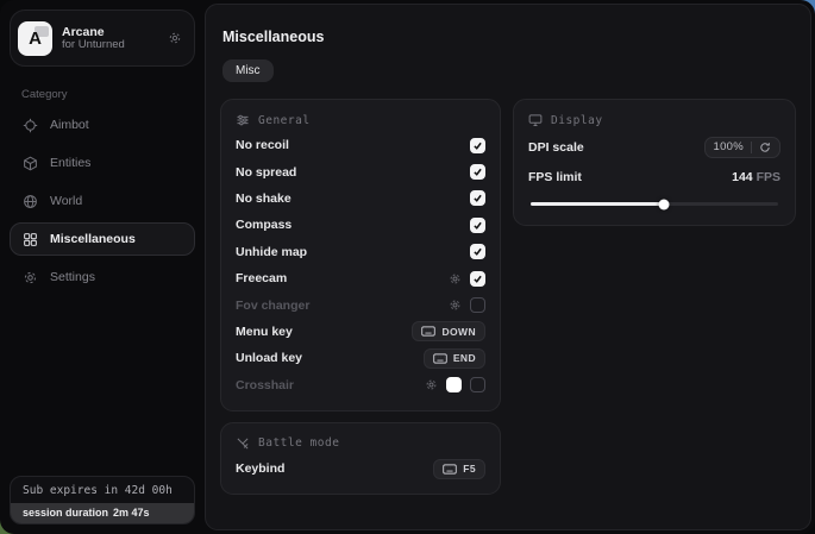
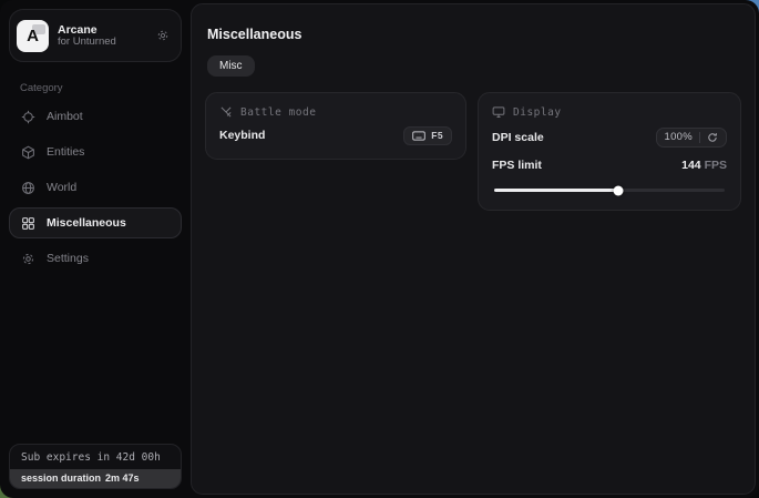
  A
  Arcane
  for Unturned
  Category
  Aimbot
  Entities
  World
  Miscellaneous
  Settings
  Sub expires in 42d 00h
  session duration
  2m 47s
  Miscellaneous
  Misc
- General
- No recoil
- No spread
- No shake
- Compass
- Unhide map
- Freecam
- Fov changer
- Menu key
- DOWN
- Unload key
- END
- Crosshair
  Battle mode
  Keybind
  F5
  Display
  DPI scale
  100%
  FPS limit
  144 FPS
